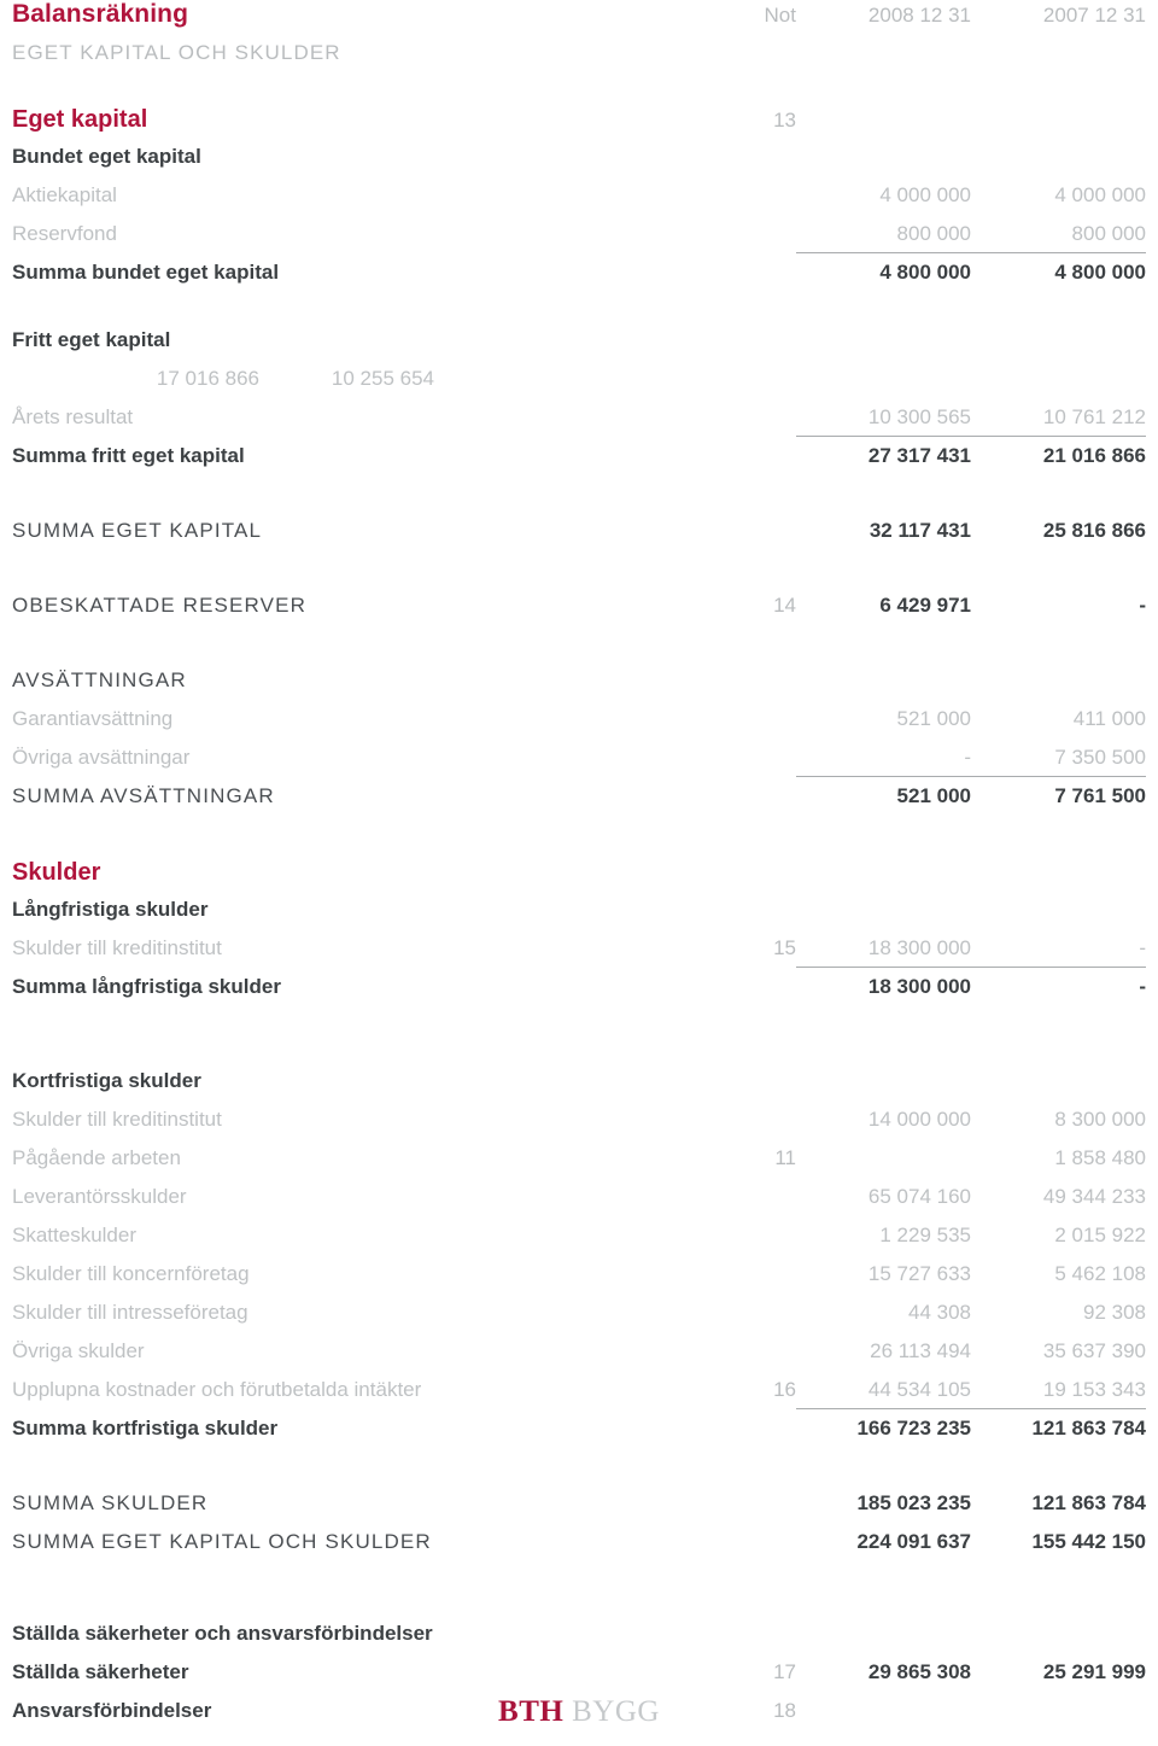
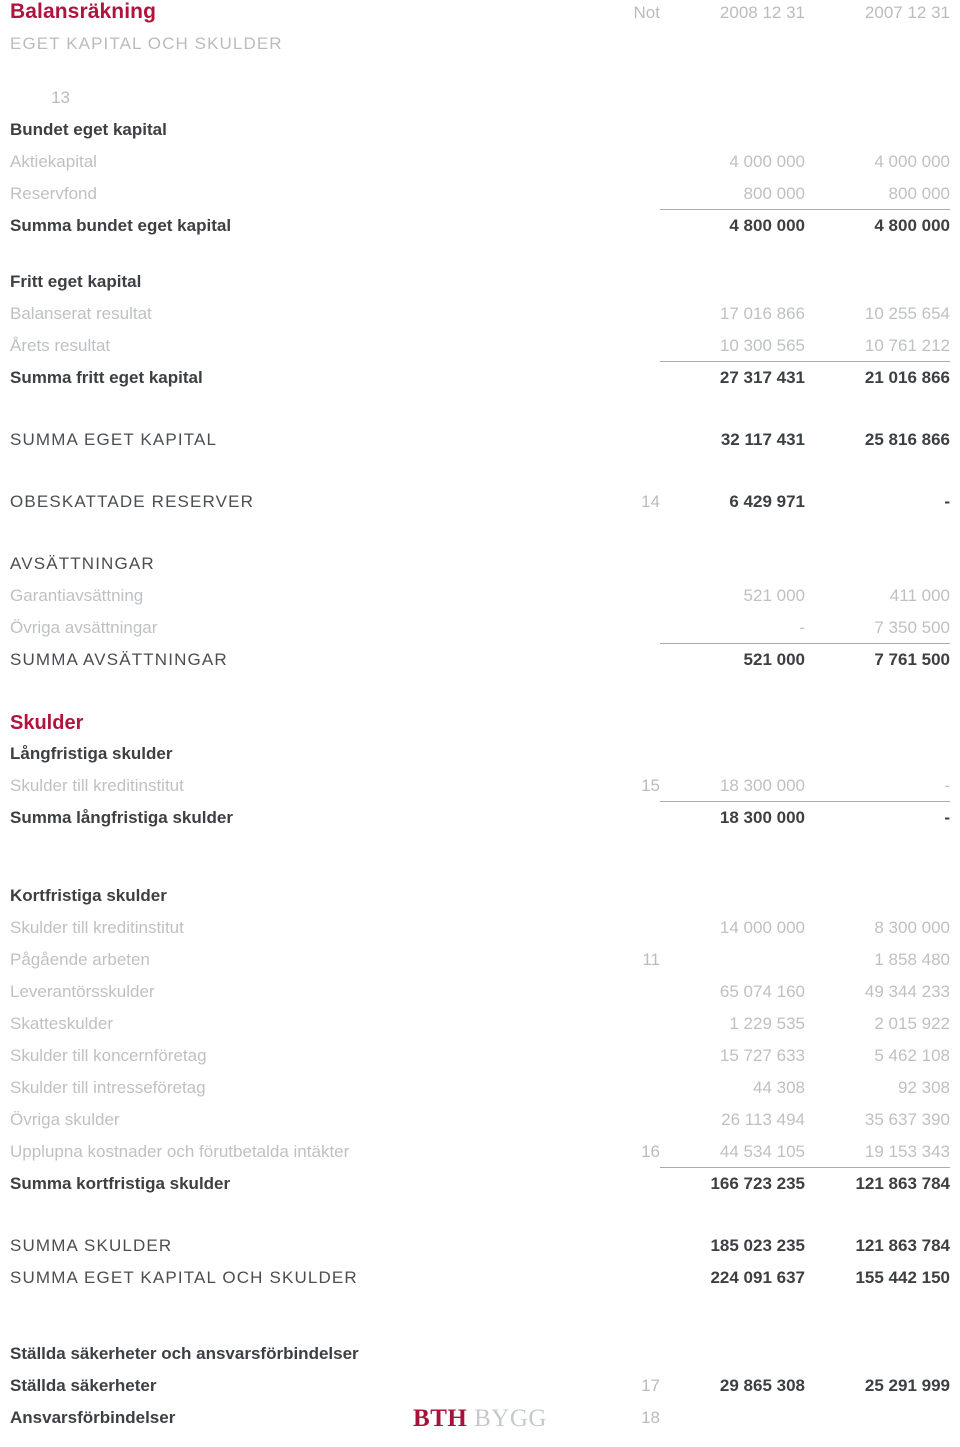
  Balansräkning
  Not
  2008 12 31
  2007 12 31
  EGET KAPITAL OCH SKULDER
- Eget kapital
  13
  Bundet eget kapital
  Aktiekapital
  4 000 000
  4 000 000
  Reservfond
  800 000
  800 000
  Summa bundet eget kapital
  4 800 000
  4 800 000
  Fritt eget kapital
+ Balanserat resultat
  17 016 866
  10 255 654
  Årets resultat
  10 300 565
  10 761 212
  Summa fritt eget kapital
  27 317 431
  21 016 866
  SUMMA EGET KAPITAL
  32 117 431
  25 816 866
  OBESKATTADE RESERVER
  14
  6 429 971
  -
  AVSÄTTNINGAR
  Garantiavsättning
  521 000
  411 000
  Övriga avsättningar
  -
  7 350 500
  SUMMA AVSÄTTNINGAR
  521 000
  7 761 500
  Skulder
  Långfristiga skulder
  Skulder till kreditinstitut
  15
  18 300 000
  -
  Summa långfristiga skulder
  18 300 000
  -
  Kortfristiga skulder
  Skulder till kreditinstitut
  14 000 000
  8 300 000
  Pågående arbeten
  11
  1 858 480
  Leverantörsskulder
  65 074 160
  49 344 233
  Skatteskulder
  1 229 535
  2 015 922
  Skulder till koncernföretag
  15 727 633
  5 462 108
  Skulder till intresseföretag
  44 308
  92 308
  Övriga skulder
  26 113 494
  35 637 390
  Upplupna kostnader och förutbetalda intäkter
  16
  44 534 105
  19 153 343
  Summa kortfristiga skulder
  166 723 235
  121 863 784
  SUMMA SKULDER
  185 023 235
  121 863 784
  SUMMA EGET KAPITAL OCH SKULDER
  224 091 637
  155 442 150
  Ställda säkerheter och ansvarsförbindelser
  Ställda säkerheter
  17
  29 865 308
  25 291 999
  Ansvarsförbindelser
  18
  BTH BYGG
